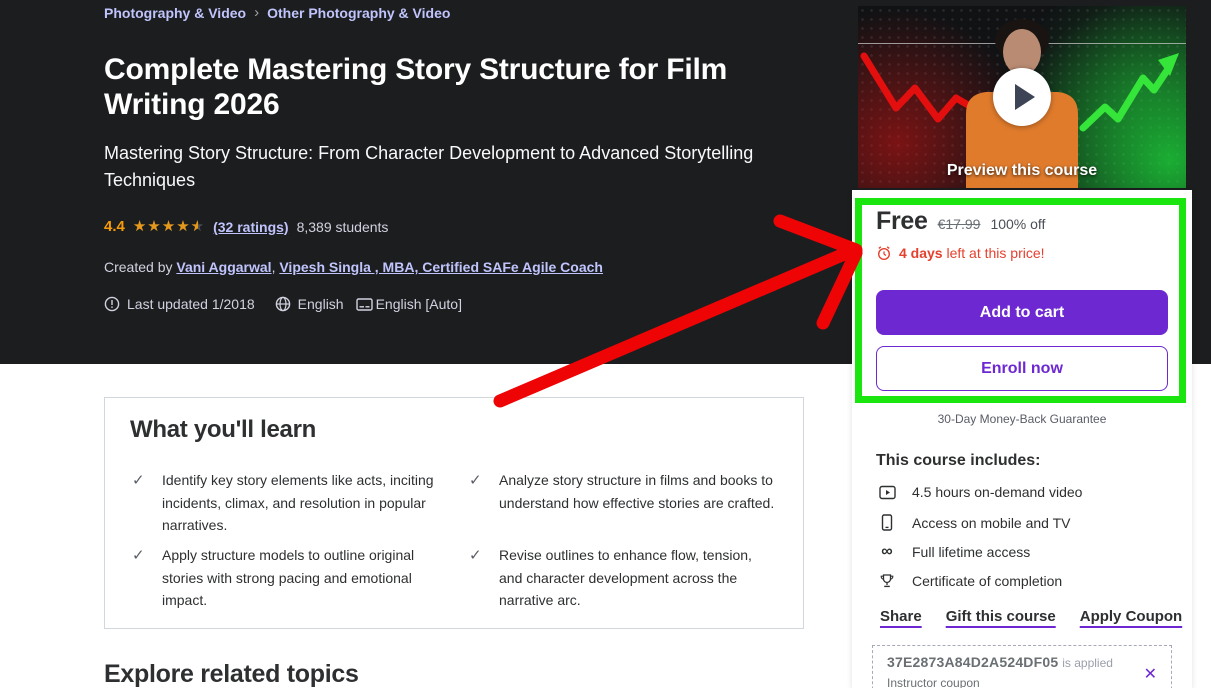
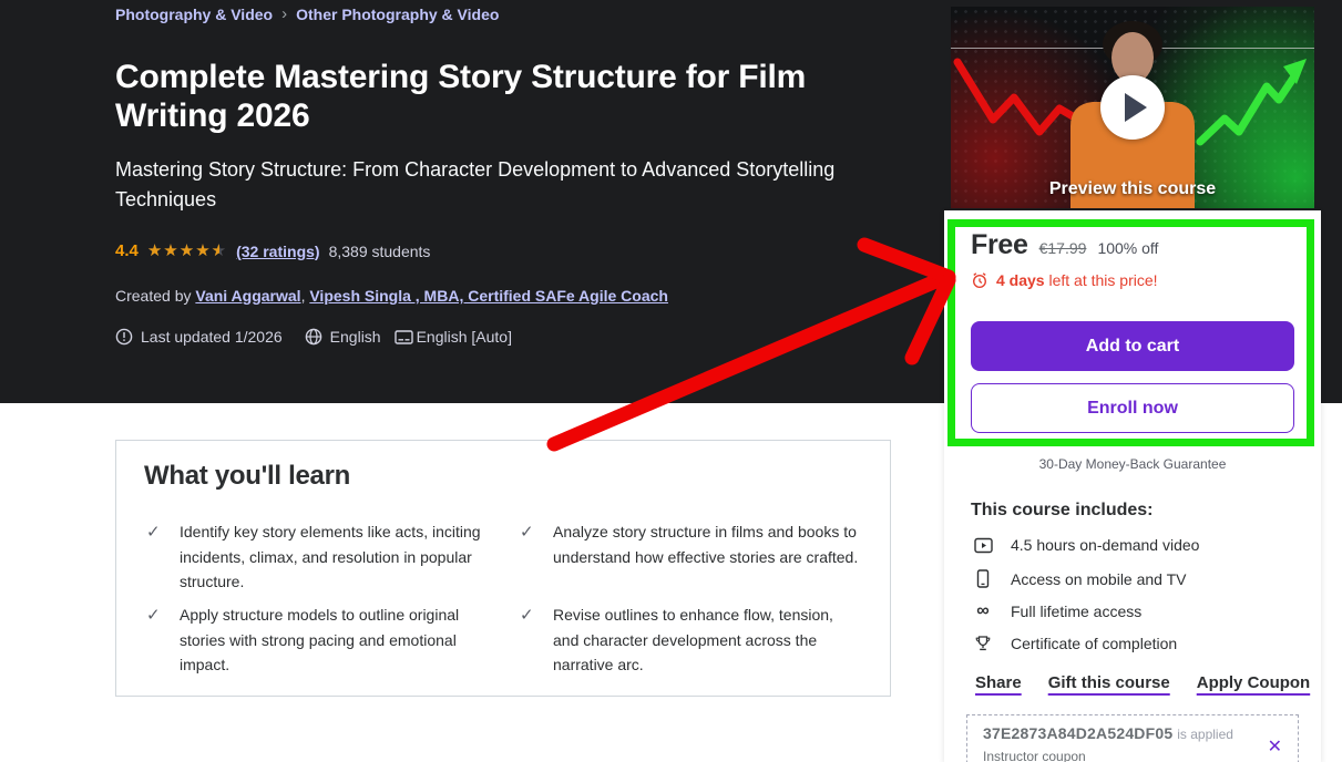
  Photography & Video
  ›
  Other Photography & Video
  Complete Mastering Story Structure for Film Writing 2026
  Mastering Story Structure: From Character Development to Advanced Storytelling Techniques
  4.4
  (32 ratings)
  8,389 students
  Created by Vani Aggarwal, Vipesh Singla , MBA, Certified SAFe Agile Coach
- Last updated 1/2018
+ Last updated 1/2026
  English
  English [Auto]
  What you'll learn
  ✓
- Identify key story elements like acts, inciting incidents, climax, and resolution in popular narratives.
+ Identify key story elements like acts, inciting incidents, climax, and resolution in popular structure.
  ✓
  Analyze story structure in films and books to understand how effective stories are crafted.
  ✓
  Apply structure models to outline original stories with strong pacing and emotional impact.
  ✓
  Revise outlines to enhance flow, tension, and character development across the narrative arc.
- Explore related topics
  Preview this course
  Free
  €17.99
  100% off
  4 days left at this price!
  Add to cart
  Enroll now
  30-Day Money-Back Guarantee
  This course includes:
  4.5 hours on-demand video
  Access on mobile and TV
  ∞
  Full lifetime access
  Certificate of completion
  Share
  Gift this course
  Apply Coupon
  37E2873A84D2A524DF05 is applied
  Instructor coupon
  ✕
